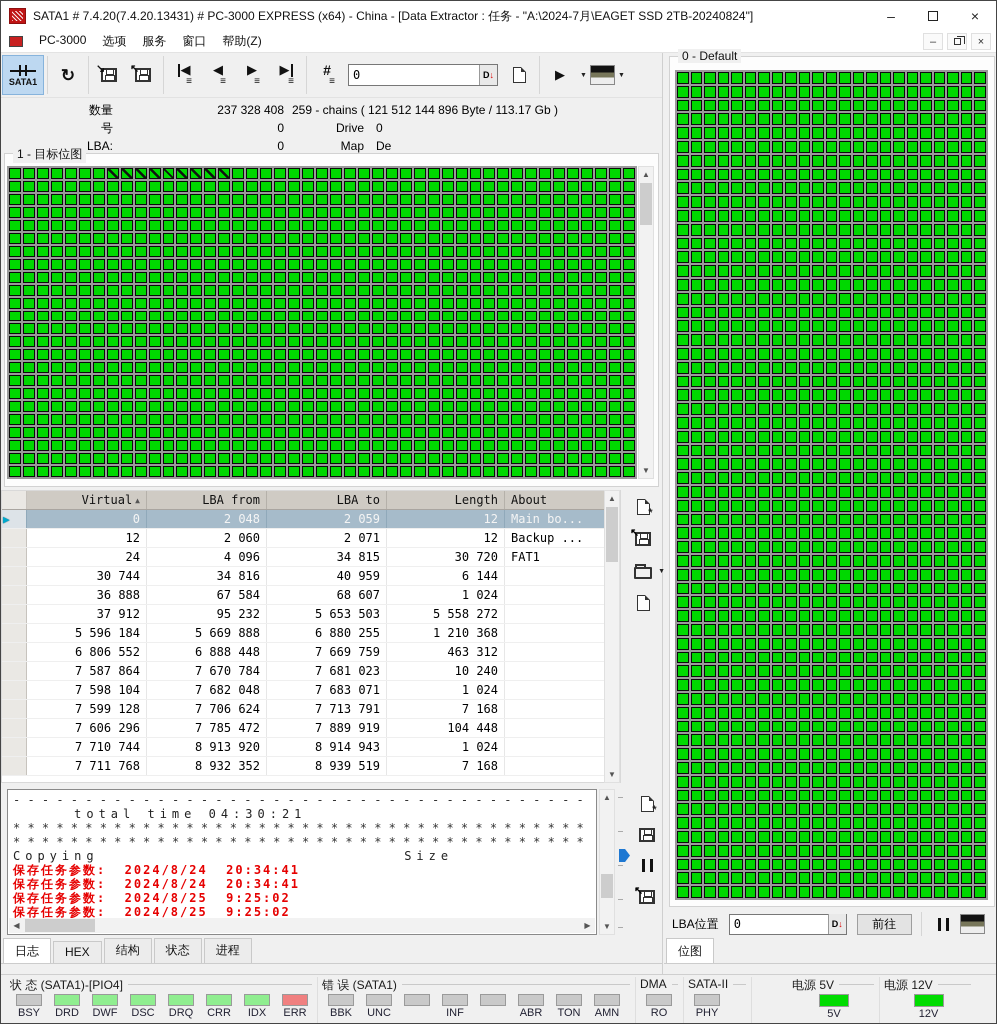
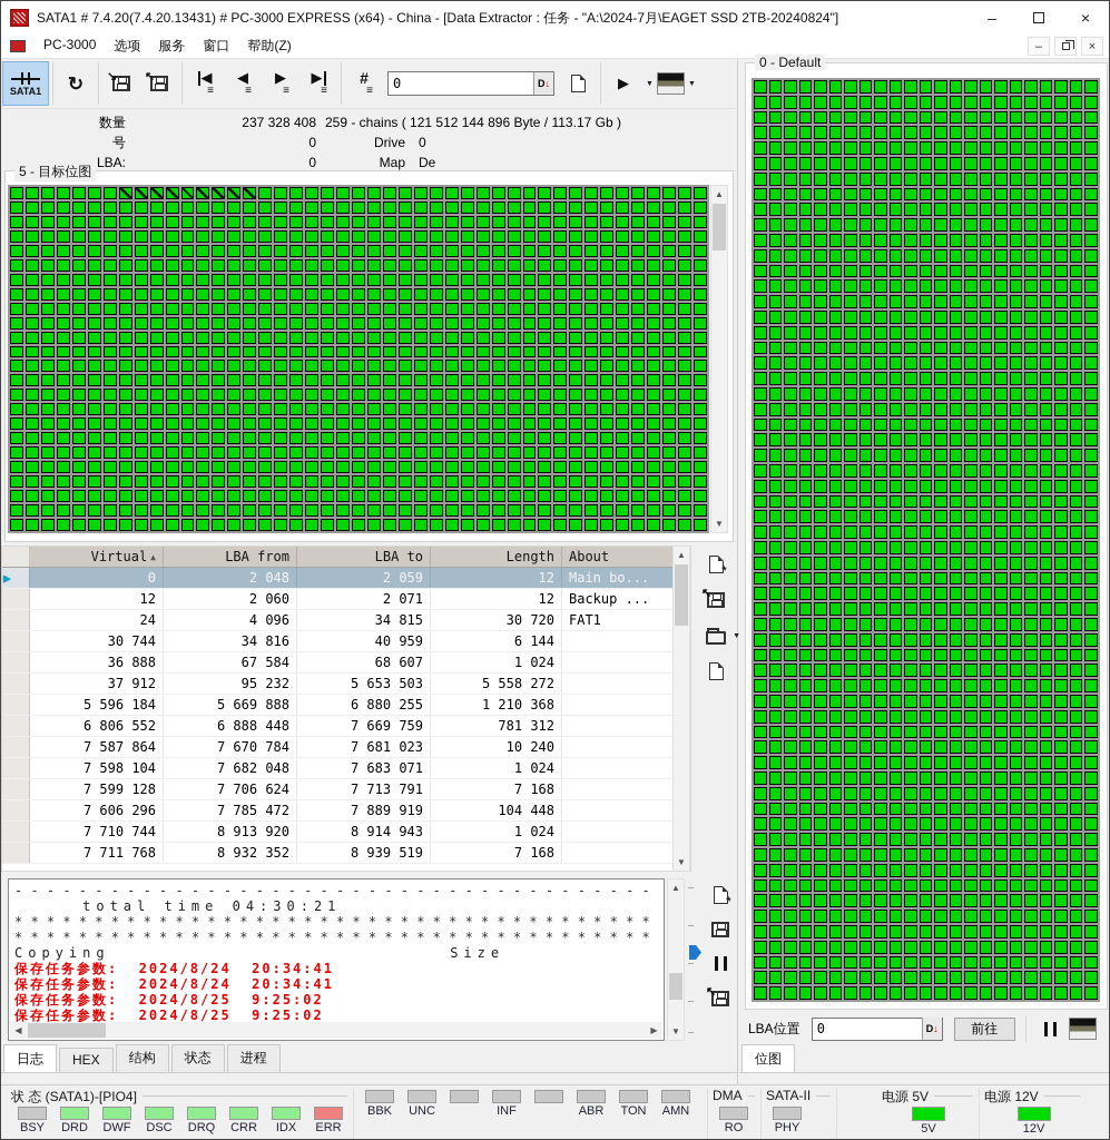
  SATA1 # 7.4.20(7.4.20.13431) # PC-3000 EXPRESS (x64) - China - [Data Extractor : 任务 - "A:\2024-7月\EAGET SSD 2TB-20240824"]
  –
  ×
  PC-3000
  选项
  服务
  窗口
  帮助(Z)
  –
  ×
  SATA1
  ↻
  ↘
  ↖
  ◀
  ≡
  ◀
  ≡
  ▶
  ≡
  ▶
  ≡
  #
  ≡
  0
  D
  ↓
  ▶
  数量
  237 328 408
  259 - chains ( 121 512 144 896 Byte / 113.17 Gb )
  号
  0
  Drive
  0
  LBA:
  0
  Map
  De
- 1 - 目标位图
+ 5 - 目标位图
  ▲
  ▼
  Virtual
  ▲
  LBA from
  LBA to
  Length
  About
  ▶
  0
  2 048
  2 059
  12
  Main bo...
  12
  2 060
  2 071
  12
  Backup ...
  24
  4 096
  34 815
  30 720
  FAT1
  30 744
  34 816
  40 959
  6 144
  36 888
  67 584
  68 607
  1 024
  37 912
  95 232
  5 653 503
  5 558 272
  5 596 184
  5 669 888
  6 880 255
  1 210 368
  6 806 552
  6 888 448
  7 669 759
- 463 312
+ 781 312
  7 587 864
  7 670 784
  7 681 023
  10 240
  7 598 104
  7 682 048
  7 683 071
  1 024
  7 599 128
  7 706 624
  7 713 791
  7 168
  7 606 296
  7 785 472
  7 889 919
  104 448
  7 710 744
  8 913 920
  8 914 943
  1 024
  7 711 768
  8 932 352
  8 939 519
  7 168
  ▲
  ▼
  *
  ↖
  - - - - - - - - - - - - - - - - - - - - - - - - - - - - - - - - - - - - - - - -
  total time 04:30:21
  * * * * * * * * * * * * * * * * * * * * * * * * * * * * * * * * * * * * * * * *
  * * * * * * * * * * * * * * * * * * * * * * * * * * * * * * * * * * * * * * * *
  Copying Size
  保存任务参数: 2024/8/24 20:34:41
  保存任务参数: 2024/8/24 20:34:41
  保存任务参数: 2024/8/25 9:25:02
  保存任务参数: 2024/8/25 9:25:02
  ◀
  ▶
  ▲
  ▼
  *
  ↖
  日志
  HEX
  结构
  状态
  进程
  0 - Default
  LBA位置
  0
  D
  ↓
  前往
  位图
  状 态 (SATA1)-[PIO4]
  BSY
  DRD
  DWF
  DSC
  DRQ
  CRR
  IDX
  ERR
- 错 误 (SATA1)
  BBK
  UNC
  INF
  ABR
  TON
  AMN
  DMA
  RO
  SATA-II
  PHY
  电源 5V
  5V
  电源 12V
  12V
